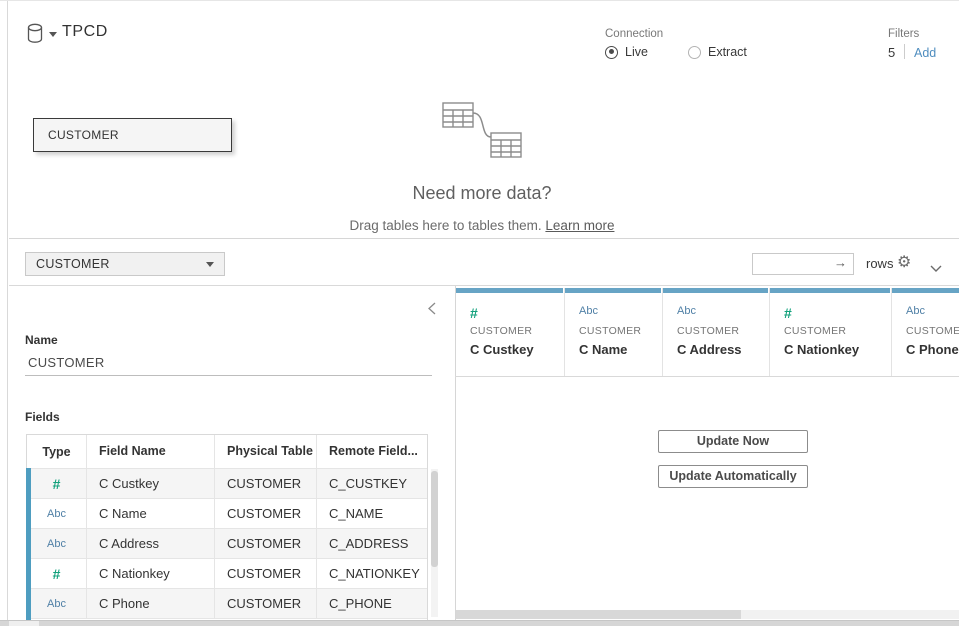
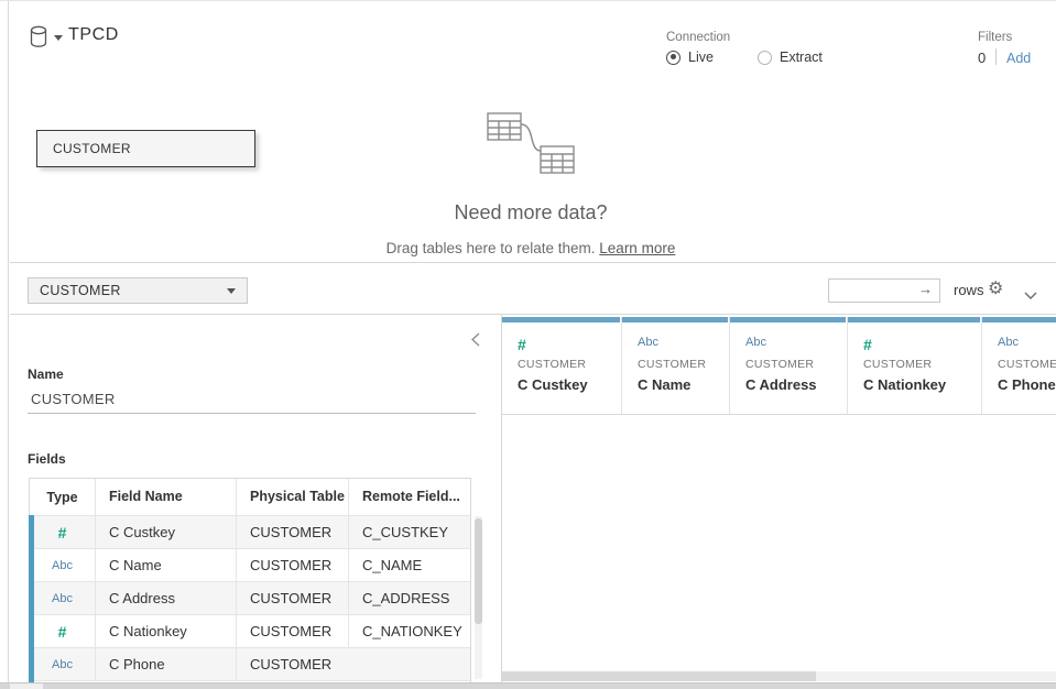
  TPCD
  Connection
  Live
  Extract
  Filters
- 5
+ 0
  Add
  CUSTOMER
  Need more data?
- Drag tables here to tables them. Learn more
+ Drag tables here to relate them. Learn more
  CUSTOMER
  →
  rows
  ⚙
  Name
  CUSTOMER
  Fields
  Type
  Field Name
  Physical Table
  Remote Field...
  #
  C Custkey
  CUSTOMER
  C_CUSTKEY
  Abc
  C Name
  CUSTOMER
  C_NAME
  Abc
  C Address
  CUSTOMER
  C_ADDRESS
  #
  C Nationkey
  CUSTOMER
  C_NATIONKEY
  Abc
  C Phone
  CUSTOMER
- C_PHONE
  #
  CUSTOMER
  C Custkey
  Abc
  CUSTOMER
  C Name
  Abc
  CUSTOMER
  C Address
  #
  CUSTOMER
  C Nationkey
  Abc
  CUSTOME
  C Phone
- Update Now
- Update Automatically
